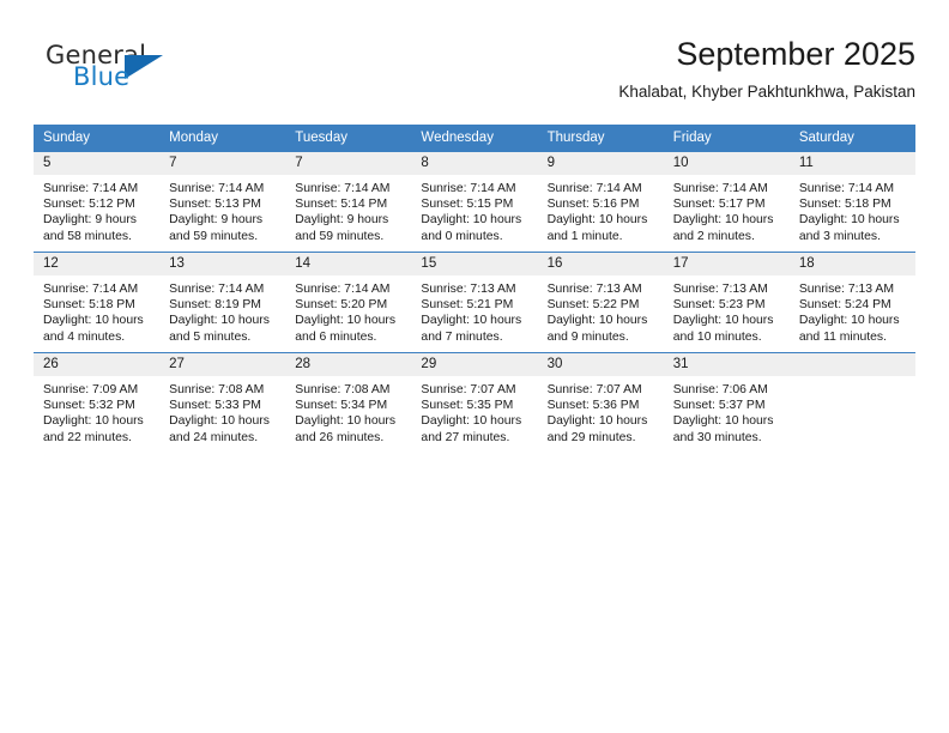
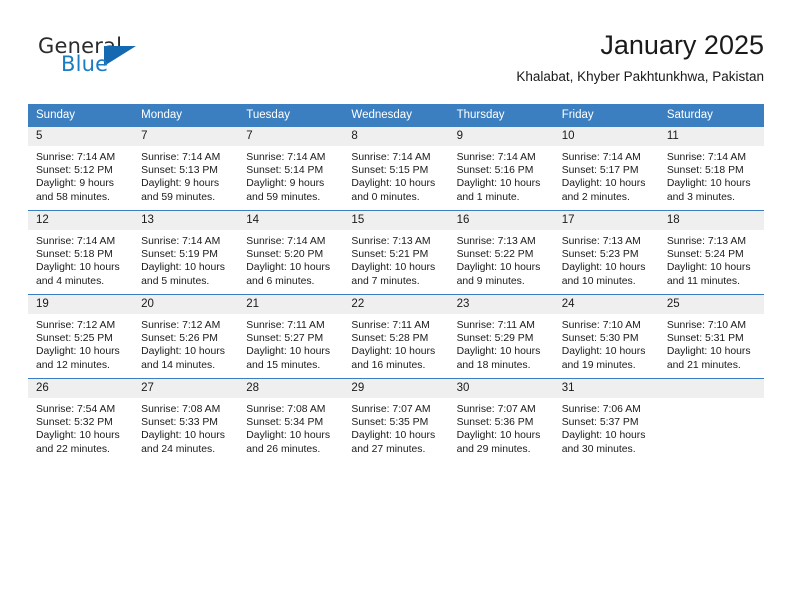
  General
  Blue
- September 2025
+ January 2025
  Khalabat, Khyber Pakhtunkhwa, Pakistan
  Sunday	Monday	Tuesday	Wednesday	Thursday	Friday	Saturday
  5 Sunrise: 7:14 AM Sunset: 5:12 PM Daylight: 9 hours and 58 minutes.	7 Sunrise: 7:14 AM Sunset: 5:13 PM Daylight: 9 hours and 59 minutes.	7 Sunrise: 7:14 AM Sunset: 5:14 PM Daylight: 9 hours and 59 minutes.	8 Sunrise: 7:14 AM Sunset: 5:15 PM Daylight: 10 hours and 0 minutes.	9 Sunrise: 7:14 AM Sunset: 5:16 PM Daylight: 10 hours and 1 minute.	10 Sunrise: 7:14 AM Sunset: 5:17 PM Daylight: 10 hours and 2 minutes.	11 Sunrise: 7:14 AM Sunset: 5:18 PM Daylight: 10 hours and 3 minutes.
- 12 Sunrise: 7:14 AM Sunset: 5:18 PM Daylight: 10 hours and 4 minutes.	13 Sunrise: 7:14 AM Sunset: 8:19 PM Daylight: 10 hours and 5 minutes.	14 Sunrise: 7:14 AM Sunset: 5:20 PM Daylight: 10 hours and 6 minutes.	15 Sunrise: 7:13 AM Sunset: 5:21 PM Daylight: 10 hours and 7 minutes.	16 Sunrise: 7:13 AM Sunset: 5:22 PM Daylight: 10 hours and 9 minutes.	17 Sunrise: 7:13 AM Sunset: 5:23 PM Daylight: 10 hours and 10 minutes.	18 Sunrise: 7:13 AM Sunset: 5:24 PM Daylight: 10 hours and 11 minutes.
+ 12 Sunrise: 7:14 AM Sunset: 5:18 PM Daylight: 10 hours and 4 minutes.	13 Sunrise: 7:14 AM Sunset: 5:19 PM Daylight: 10 hours and 5 minutes.	14 Sunrise: 7:14 AM Sunset: 5:20 PM Daylight: 10 hours and 6 minutes.	15 Sunrise: 7:13 AM Sunset: 5:21 PM Daylight: 10 hours and 7 minutes.	16 Sunrise: 7:13 AM Sunset: 5:22 PM Daylight: 10 hours and 9 minutes.	17 Sunrise: 7:13 AM Sunset: 5:23 PM Daylight: 10 hours and 10 minutes.	18 Sunrise: 7:13 AM Sunset: 5:24 PM Daylight: 10 hours and 11 minutes.
+ 19 Sunrise: 7:12 AM Sunset: 5:25 PM Daylight: 10 hours and 12 minutes.	20 Sunrise: 7:12 AM Sunset: 5:26 PM Daylight: 10 hours and 14 minutes.	21 Sunrise: 7:11 AM Sunset: 5:27 PM Daylight: 10 hours and 15 minutes.	22 Sunrise: 7:11 AM Sunset: 5:28 PM Daylight: 10 hours and 16 minutes.	23 Sunrise: 7:11 AM Sunset: 5:29 PM Daylight: 10 hours and 18 minutes.	24 Sunrise: 7:10 AM Sunset: 5:30 PM Daylight: 10 hours and 19 minutes.	25 Sunrise: 7:10 AM Sunset: 5:31 PM Daylight: 10 hours and 21 minutes.
- 26 Sunrise: 7:09 AM Sunset: 5:32 PM Daylight: 10 hours and 22 minutes.	27 Sunrise: 7:08 AM Sunset: 5:33 PM Daylight: 10 hours and 24 minutes.	28 Sunrise: 7:08 AM Sunset: 5:34 PM Daylight: 10 hours and 26 minutes.	29 Sunrise: 7:07 AM Sunset: 5:35 PM Daylight: 10 hours and 27 minutes.	30 Sunrise: 7:07 AM Sunset: 5:36 PM Daylight: 10 hours and 29 minutes.	31 Sunrise: 7:06 AM Sunset: 5:37 PM Daylight: 10 hours and 30 minutes.
+ 26 Sunrise: 7:54 AM Sunset: 5:32 PM Daylight: 10 hours and 22 minutes.	27 Sunrise: 7:08 AM Sunset: 5:33 PM Daylight: 10 hours and 24 minutes.	28 Sunrise: 7:08 AM Sunset: 5:34 PM Daylight: 10 hours and 26 minutes.	29 Sunrise: 7:07 AM Sunset: 5:35 PM Daylight: 10 hours and 27 minutes.	30 Sunrise: 7:07 AM Sunset: 5:36 PM Daylight: 10 hours and 29 minutes.	31 Sunrise: 7:06 AM Sunset: 5:37 PM Daylight: 10 hours and 30 minutes.
